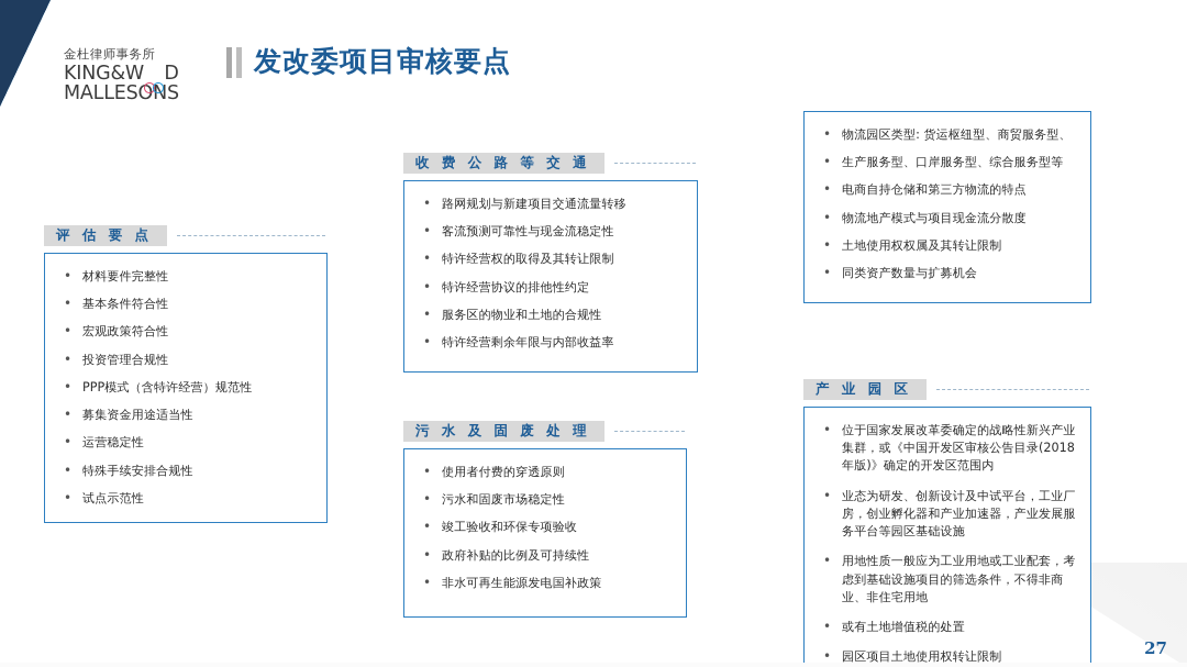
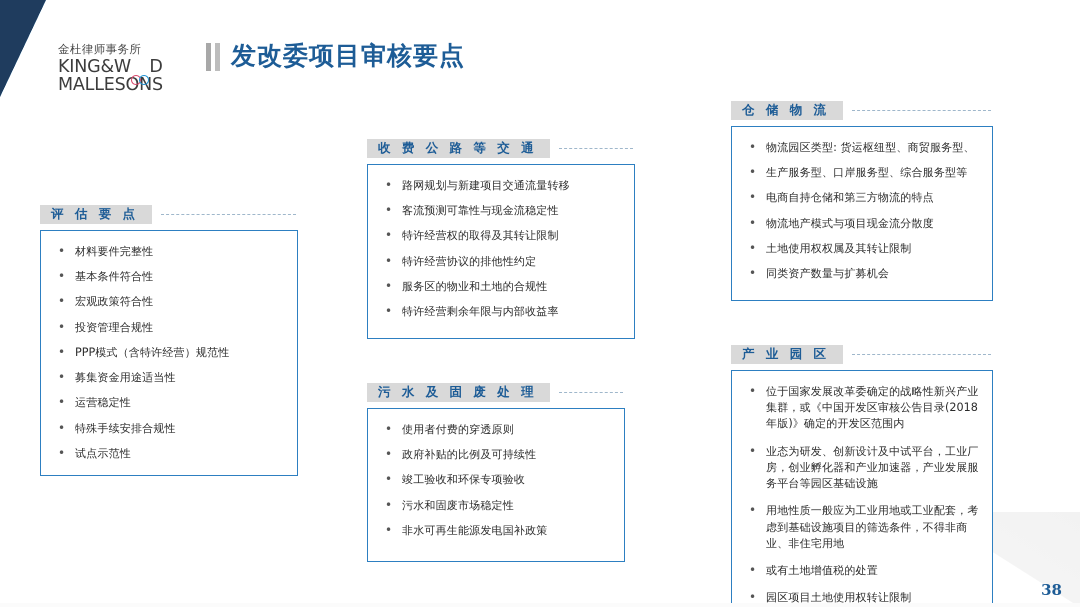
  金杜律师事务所
  KING&W D
  MALLESONS
  发改委项目审核要点
  评 估 要 点
  材料要件完整性
  基本条件符合性
  宏观政策符合性
  投资管理合规性
  PPP模式（含特许经营）规范性
  募集资金用途适当性
  运营稳定性
  特殊手续安排合规性
  试点示范性
  收 费 公 路 等 交 通
  路网规划与新建项目交通流量转移
  客流预测可靠性与现金流稳定性
  特许经营权的取得及其转让限制
  特许经营协议的排他性约定
  服务区的物业和土地的合规性
  特许经营剩余年限与内部收益率
  污 水 及 固 废 处 理
  使用者付费的穿透原则
- 污水和固废市场稳定性
+ 政府补贴的比例及可持续性
  竣工验收和环保专项验收
- 政府补贴的比例及可持续性
+ 污水和固废市场稳定性
  非水可再生能源发电国补政策
+ 仓 储 物 流
  物流园区类型: 货运枢纽型、商贸服务型、
  生产服务型、口岸服务型、综合服务型等
  电商自持仓储和第三方物流的特点
  物流地产模式与项目现金流分散度
  土地使用权权属及其转让限制
  同类资产数量与扩募机会
  产 业 园 区
  位于国家发展改革委确定的战略性新兴产业集群，或《中国开发区审核公告目录(2018年版)》确定的开发区范围内
  业态为研发、创新设计及中试平台，工业厂房，创业孵化器和产业加速器，产业发展服务平台等园区基础设施
  用地性质一般应为工业用地或工业配套，考虑到基础设施项目的筛选条件，不得非商业、非住宅用地
  或有土地增值税的处置
  园区项目土地使用权转让限制
- 27
+ 38
